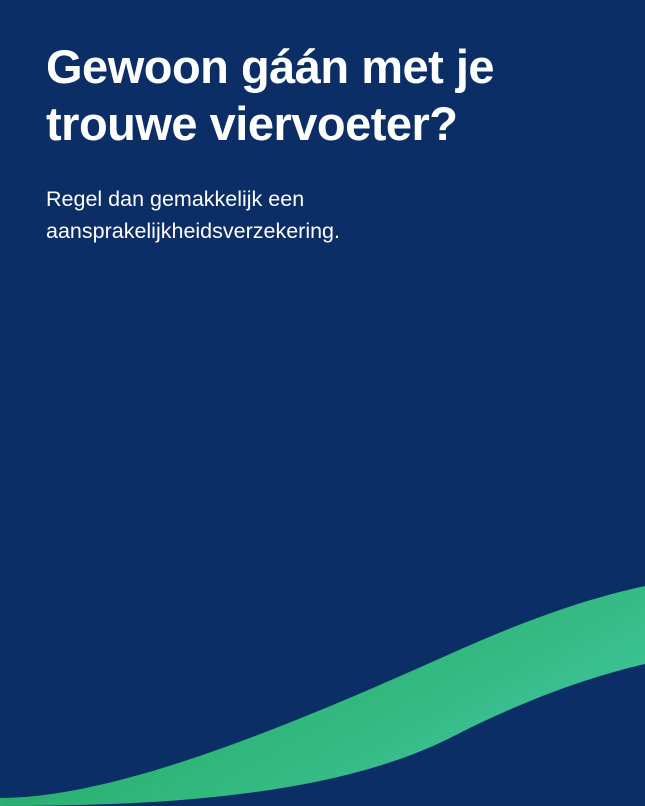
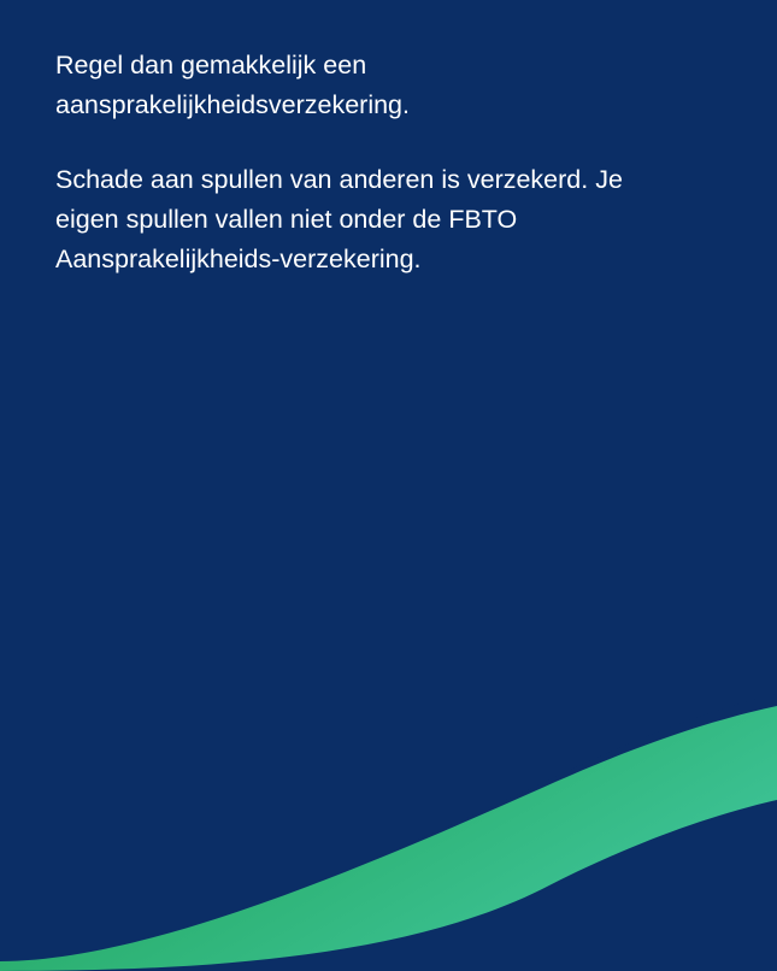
- Gewoon gáán met je trouwe viervoeter?
  Regel dan gemakkelijk een aansprakelijkheidsverzekering.
+ Schade aan spullen van anderen is verzekerd. Je eigen spullen vallen niet onder de FBTO Aansprakelijkheids-verzekering.
